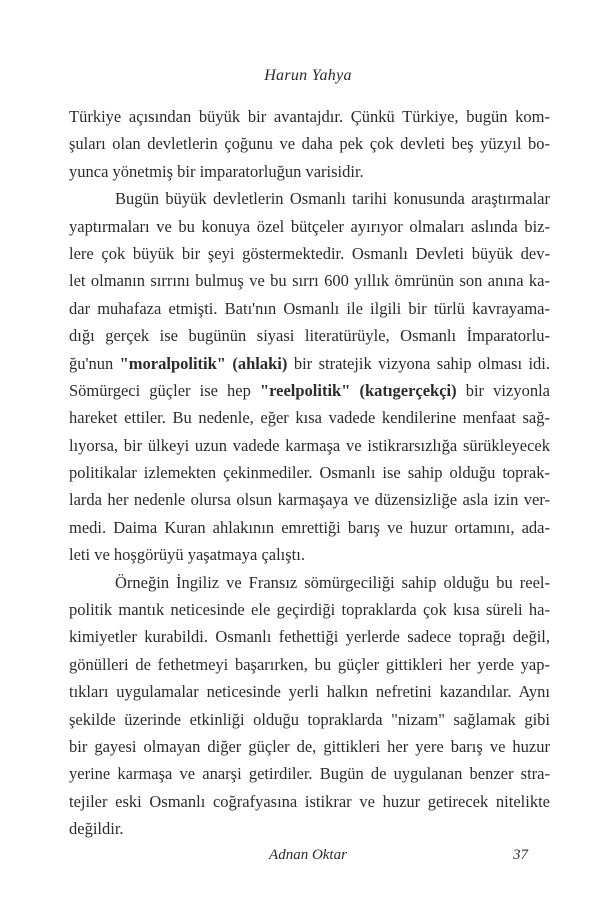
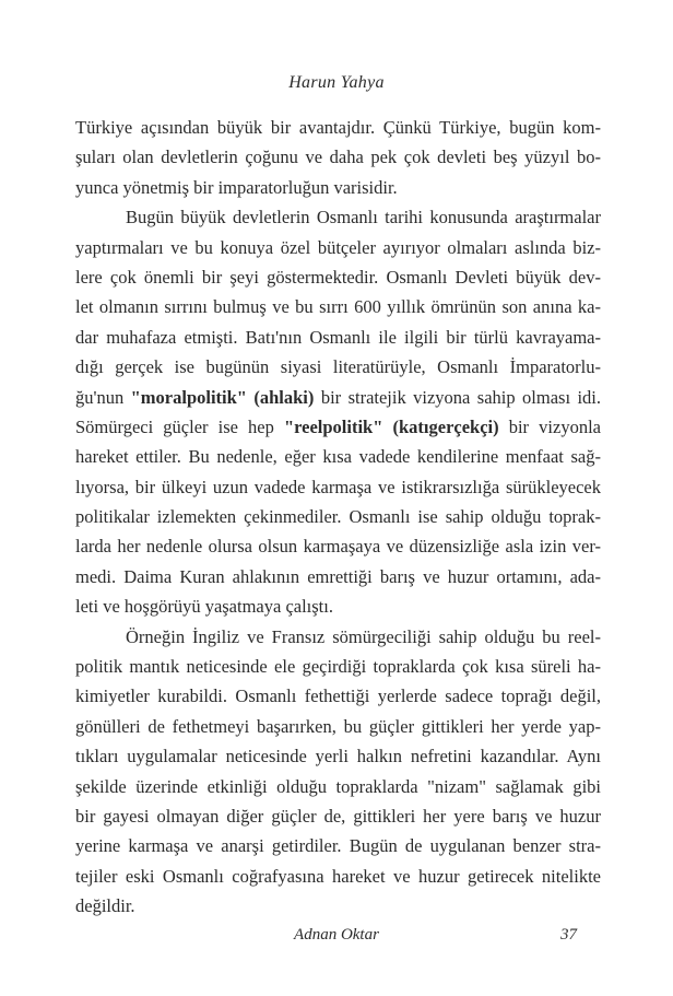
  Harun Yahya
  Türkiye açısından büyük bir avantajdır. Çünkü Türkiye, bugün kom-
  şuları olan devletlerin çoğunu ve daha pek çok devleti beş yüzyıl bo-
  yunca yönetmiş bir imparatorluğun varisidir.
  Bugün büyük devletlerin Osmanlı tarihi konusunda araştırmalar
  yaptırmaları ve bu konuya özel bütçeler ayırıyor olmaları aslında biz-
- lere çok büyük bir şeyi göstermektedir. Osmanlı Devleti büyük dev-
+ lere çok önemli bir şeyi göstermektedir. Osmanlı Devleti büyük dev-
  let olmanın sırrını bulmuş ve bu sırrı 600 yıllık ömrünün son anına ka-
  dar muhafaza etmişti. Batı'nın Osmanlı ile ilgili bir türlü kavrayama-
  dığı gerçek ise bugünün siyasi literatürüyle, Osmanlı İmparatorlu-
  ğu'nun "moralpolitik" (ahlaki) bir stratejik vizyona sahip olması idi.
  Sömürgeci güçler ise hep "reelpolitik" (katıgerçekçi) bir vizyonla
  hareket ettiler. Bu nedenle, eğer kısa vadede kendilerine menfaat sağ-
  lıyorsa, bir ülkeyi uzun vadede karmaşa ve istikrarsızlığa sürükleyecek
  politikalar izlemekten çekinmediler. Osmanlı ise sahip olduğu toprak-
  larda her nedenle olursa olsun karmaşaya ve düzensizliğe asla izin ver-
  medi. Daima Kuran ahlakının emrettiği barış ve huzur ortamını, ada-
  leti ve hoşgörüyü yaşatmaya çalıştı.
  Örneğin İngiliz ve Fransız sömürgeciliği sahip olduğu bu reel-
  politik mantık neticesinde ele geçirdiği topraklarda çok kısa süreli ha-
  kimiyetler kurabildi. Osmanlı fethettiği yerlerde sadece toprağı değil,
  gönülleri de fethetmeyi başarırken, bu güçler gittikleri her yerde yap-
  tıkları uygulamalar neticesinde yerli halkın nefretini kazandılar. Aynı
  şekilde üzerinde etkinliği olduğu topraklarda "nizam" sağlamak gibi
  bir gayesi olmayan diğer güçler de, gittikleri her yere barış ve huzur
  yerine karmaşa ve anarşi getirdiler. Bugün de uygulanan benzer stra-
- tejiler eski Osmanlı coğrafyasına istikrar ve huzur getirecek nitelikte
+ tejiler eski Osmanlı coğrafyasına hareket ve huzur getirecek nitelikte
  değildir.
  Adnan Oktar
  37
